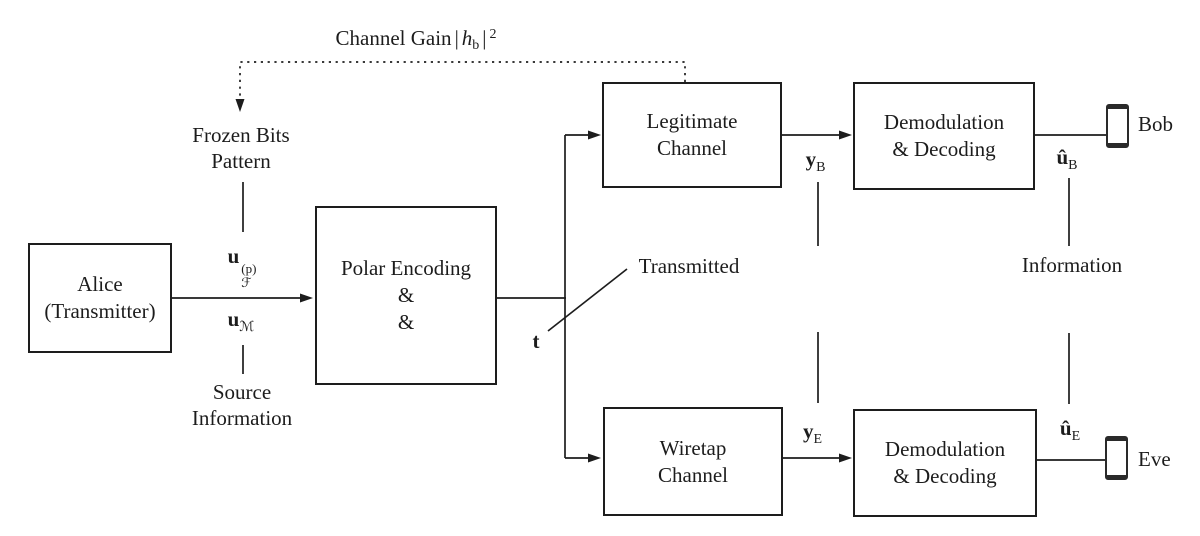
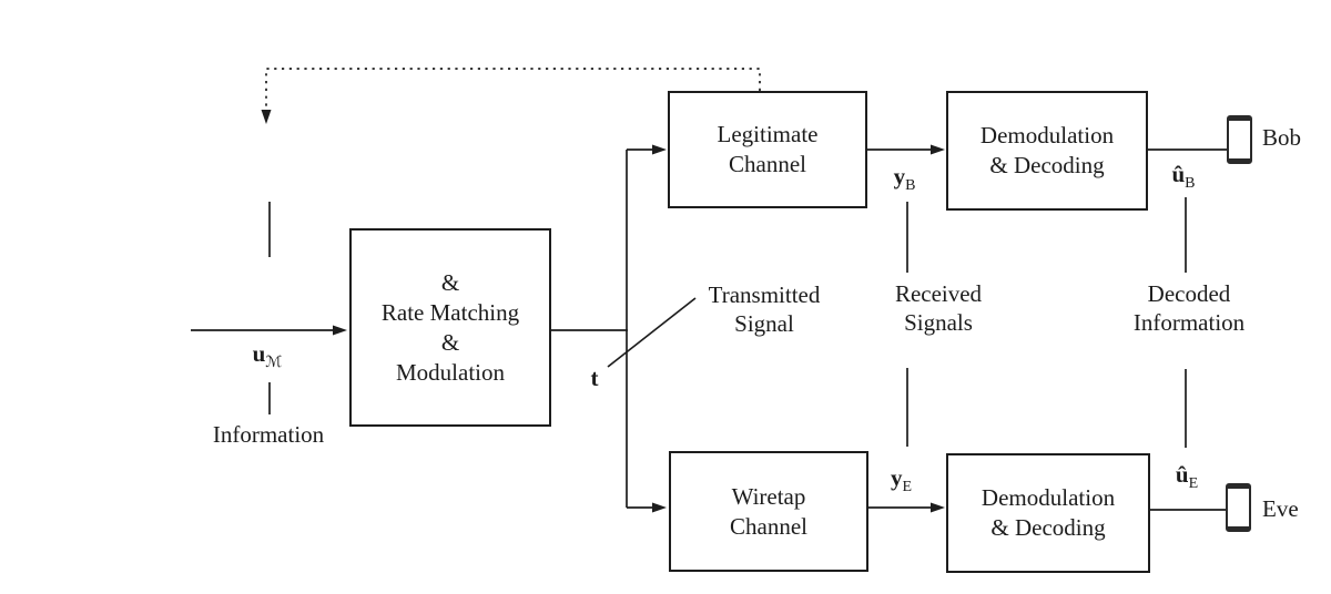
- Alice
- (Transmitter)
- Polar Encoding
  &
+ Rate Matching
  &
+ Modulation
  Legitimate
  Channel
  Demodulation
  & Decoding
  Wiretap
  Channel
  Demodulation
  & Decoding
- Channel Gain | hb| 2
- Frozen Bits
- Pattern
- u
- (p)
- ℱ
  uℳ
- Source
  Information
  t
  Transmitted
+ Signal
+ Received
+ Signals
+ Decoded
  Information
  yB
  yE
  ûB
  ûE
  Bob
  Eve
